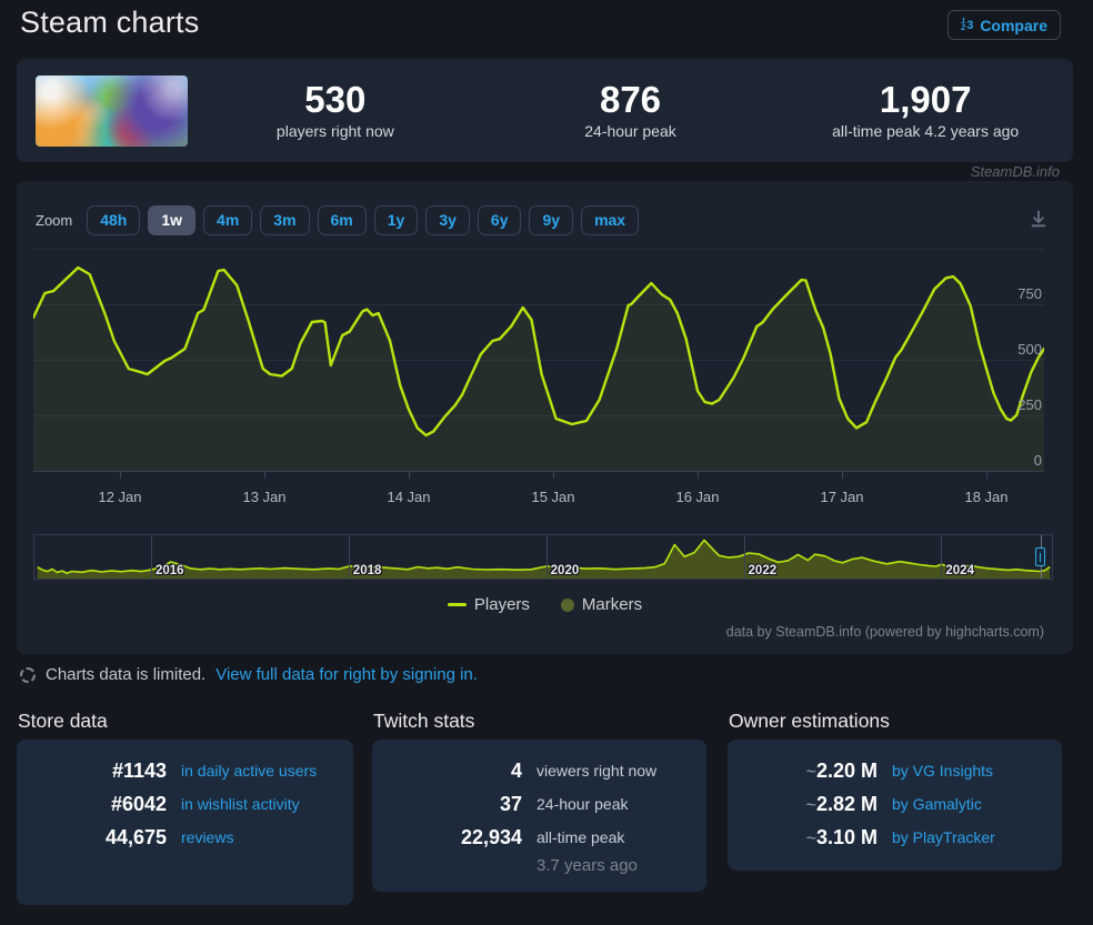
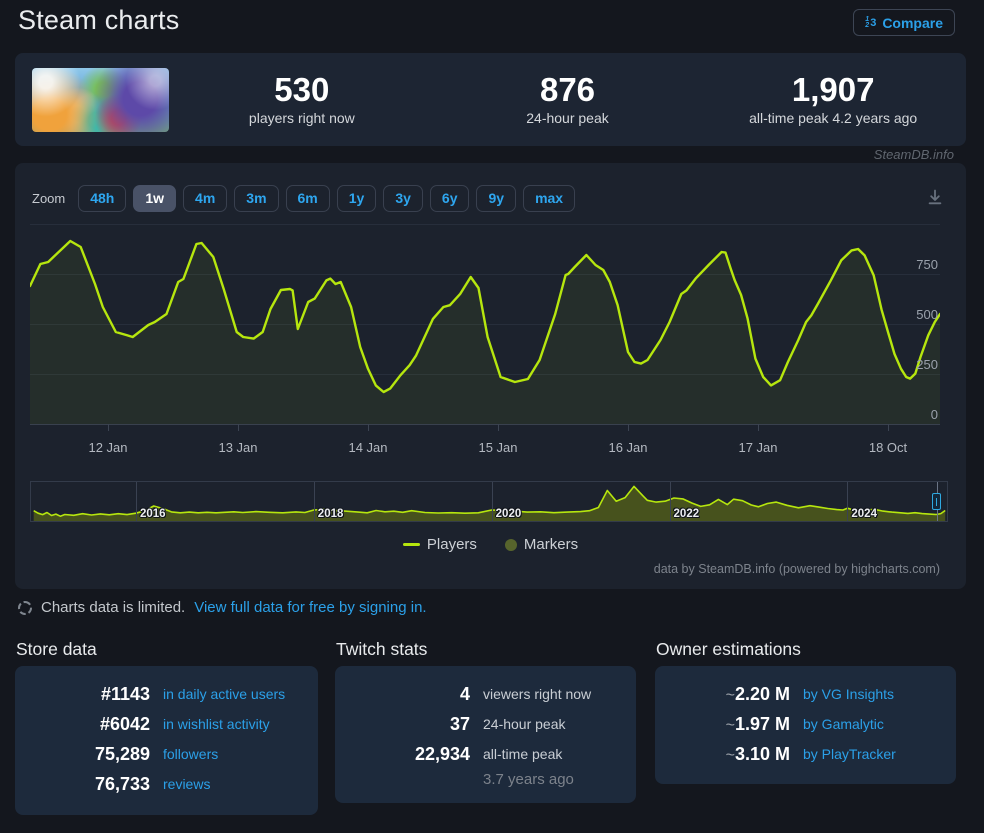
  Steam charts
  3
  Compare
  530
  players right now
  876
  24-hour peak
  1,907
  all-time peak 4.2 years ago
  SteamDB.info
  Zoom
  48h
  1w
  4m
  3m
  6m
  1y
  3y
  6y
  9y
  max
  750
  500
  250
  0
  12 Jan
  13 Jan
  14 Jan
  15 Jan
  16 Jan
  17 Jan
- 18 Jan
+ 18 Oct
  2016
  2018
  2020
  2022
  2024
  Players
  Markers
  data by SteamDB.info (powered by highcharts.com)
  Charts data is limited.
- View full data for right by signing in.
+ View full data for free by signing in.
  Store data
  Twitch stats
  Owner estimations
  #1143
  in daily active users
  #6042
  in wishlist activity
+ 75,289
+ followers
- 44,675
+ 76,733
  reviews
  4
  viewers right now
  37
  24-hour peak
  22,934
  all-time peak
  3.7 years ago
  ~2.20 M
  by VG Insights
- ~2.82 M
+ ~1.97 M
  by Gamalytic
  ~3.10 M
  by PlayTracker
